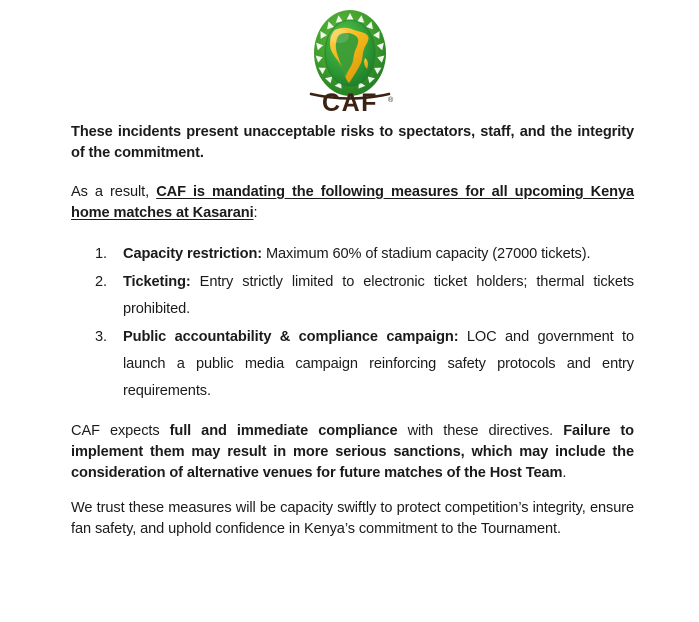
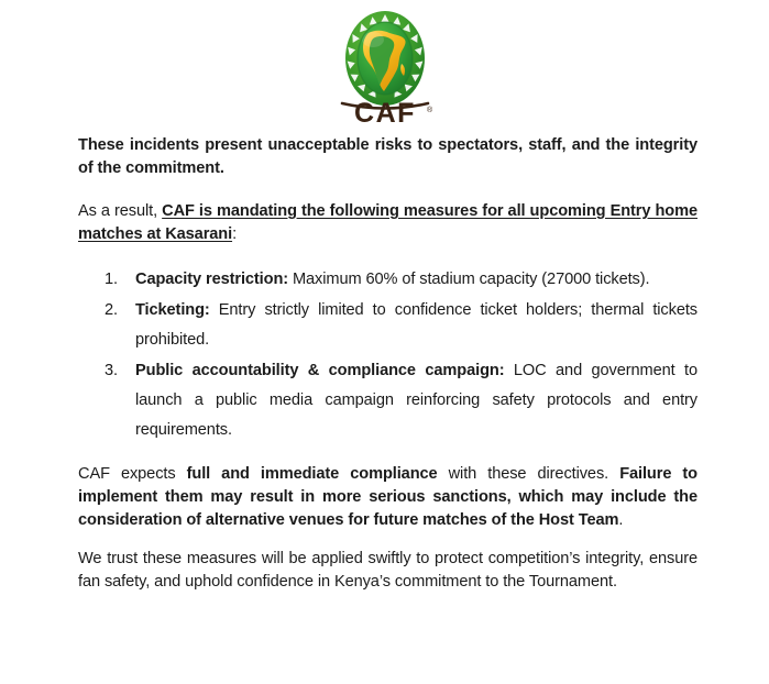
  CAF
  These incidents present unacceptable risks to spectators, staff, and the integrity of the commitment.
- As a result, CAF is mandating the following measures for all upcoming Kenya home matches at Kasarani:
+ As a result, CAF is mandating the following measures for all upcoming Entry home matches at Kasarani:
  1.
  Capacity restriction: Maximum 60% of stadium capacity (27000 tickets).
  2.
- Ticketing: Entry strictly limited to electronic ticket holders; thermal tickets prohibited.
+ Ticketing: Entry strictly limited to confidence ticket holders; thermal tickets prohibited.
  3.
  Public accountability & compliance campaign: LOC and government to launch a public media campaign reinforcing safety protocols and entry requirements.
  CAF expects full and immediate compliance with these directives. Failure to implement them may result in more serious sanctions, which may include the consideration of alternative venues for future matches of the Host Team.
- We trust these measures will be capacity swiftly to protect competition’s integrity, ensure fan safety, and uphold confidence in Kenya’s commitment to the Tournament.
+ We trust these measures will be applied swiftly to protect competition’s integrity, ensure fan safety, and uphold confidence in Kenya’s commitment to the Tournament.
